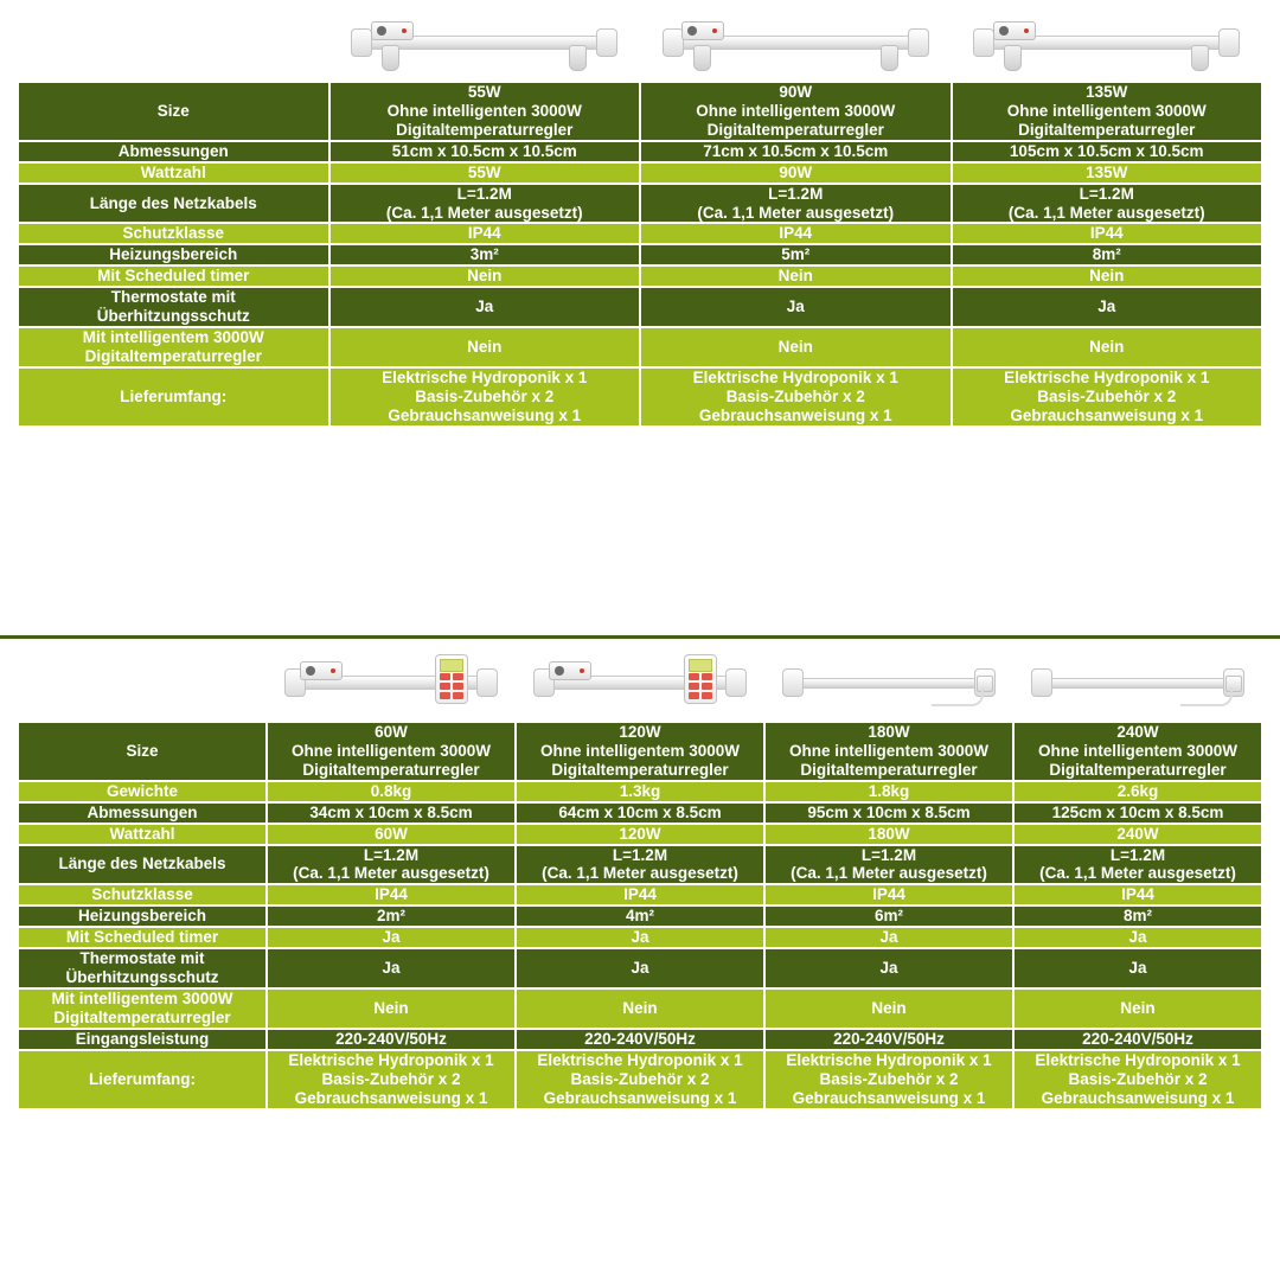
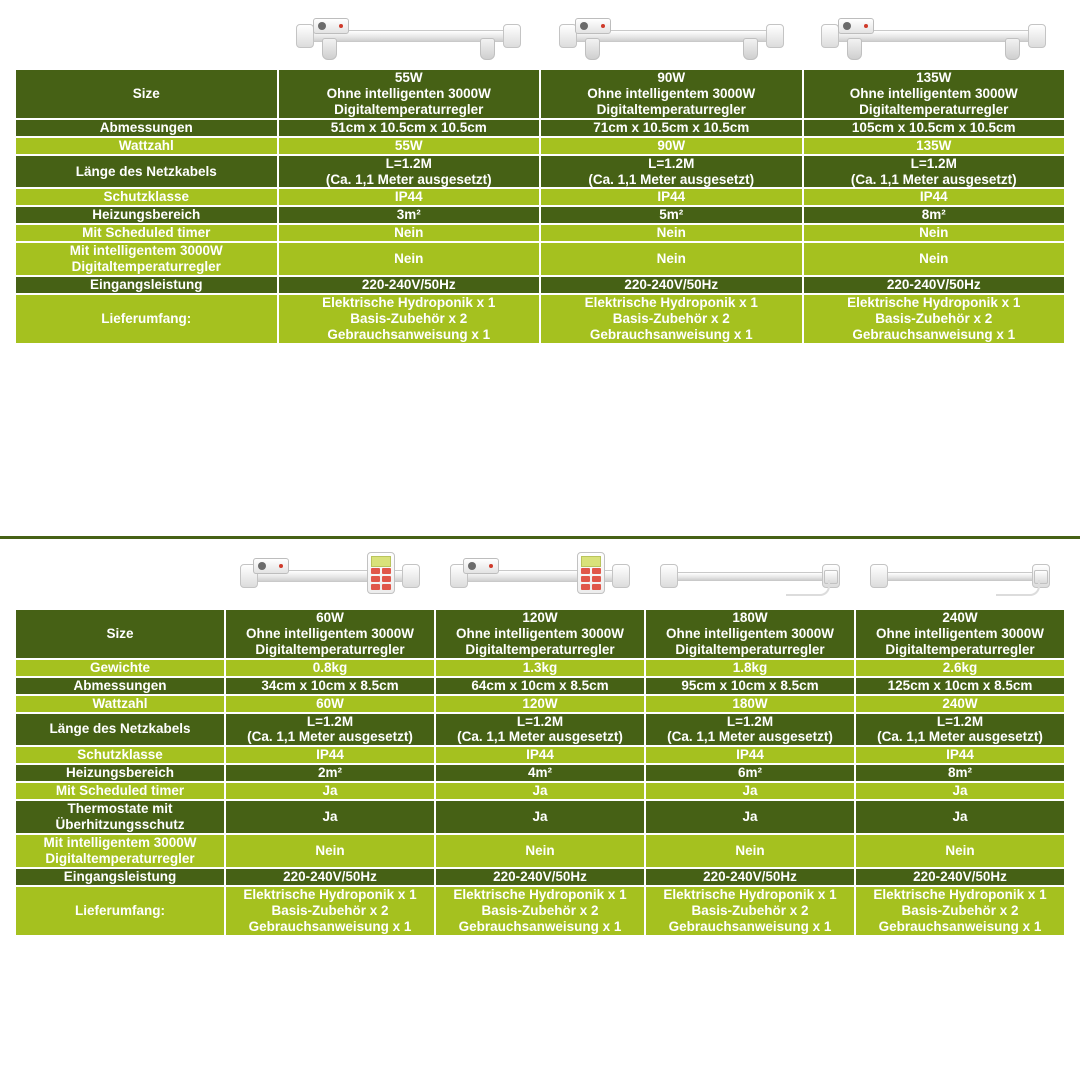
  Size	55WOhne intelligenten 3000WDigitaltemperaturregler	90WOhne intelligentem 3000WDigitaltemperaturregler	135WOhne intelligentem 3000WDigitaltemperaturregler
  Abmessungen	51cm x 10.5cm x 10.5cm	71cm x 10.5cm x 10.5cm	105cm x 10.5cm x 10.5cm
  Wattzahl	55W	90W	135W
  Länge des Netzkabels	L=1.2M(Ca. 1,1 Meter ausgesetzt)	L=1.2M(Ca. 1,1 Meter ausgesetzt)	L=1.2M(Ca. 1,1 Meter ausgesetzt)
  Schutzklasse	IP44	IP44	IP44
  Heizungsbereich	3m²	5m²	8m²
  Mit Scheduled timer	Nein	Nein	Nein
- Thermostate mitÜberhitzungsschutz	Ja	Ja	Ja
  Mit intelligentem 3000WDigitaltemperaturregler	Nein	Nein	Nein
+ Eingangsleistung	220-240V/50Hz	220-240V/50Hz	220-240V/50Hz
  Lieferumfang:	Elektrische Hydroponik x 1Basis-Zubehör x 2Gebrauchsanweisung x 1	Elektrische Hydroponik x 1Basis-Zubehör x 2Gebrauchsanweisung x 1	Elektrische Hydroponik x 1Basis-Zubehör x 2Gebrauchsanweisung x 1
  Size	60WOhne intelligentem 3000WDigitaltemperaturregler	120WOhne intelligentem 3000WDigitaltemperaturregler	180WOhne intelligentem 3000WDigitaltemperaturregler	240WOhne intelligentem 3000WDigitaltemperaturregler
  Gewichte	0.8kg	1.3kg	1.8kg	2.6kg
  Abmessungen	34cm x 10cm x 8.5cm	64cm x 10cm x 8.5cm	95cm x 10cm x 8.5cm	125cm x 10cm x 8.5cm
  Wattzahl	60W	120W	180W	240W
  Länge des Netzkabels	L=1.2M(Ca. 1,1 Meter ausgesetzt)	L=1.2M(Ca. 1,1 Meter ausgesetzt)	L=1.2M(Ca. 1,1 Meter ausgesetzt)	L=1.2M(Ca. 1,1 Meter ausgesetzt)
  Schutzklasse	IP44	IP44	IP44	IP44
  Heizungsbereich	2m²	4m²	6m²	8m²
  Mit Scheduled timer	Ja	Ja	Ja	Ja
  Thermostate mitÜberhitzungsschutz	Ja	Ja	Ja	Ja
  Mit intelligentem 3000WDigitaltemperaturregler	Nein	Nein	Nein	Nein
  Eingangsleistung	220-240V/50Hz	220-240V/50Hz	220-240V/50Hz	220-240V/50Hz
  Lieferumfang:	Elektrische Hydroponik x 1Basis-Zubehör x 2Gebrauchsanweisung x 1	Elektrische Hydroponik x 1Basis-Zubehör x 2Gebrauchsanweisung x 1	Elektrische Hydroponik x 1Basis-Zubehör x 2Gebrauchsanweisung x 1	Elektrische Hydroponik x 1Basis-Zubehör x 2Gebrauchsanweisung x 1
